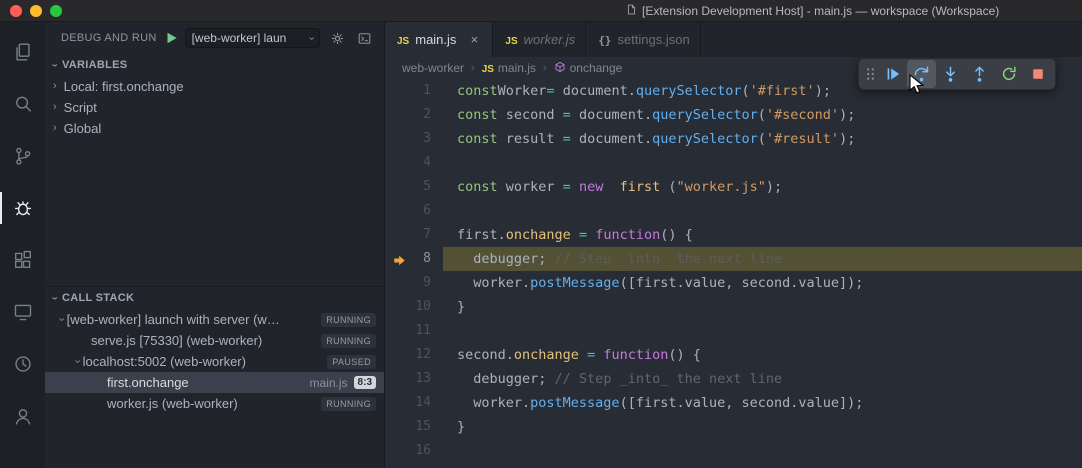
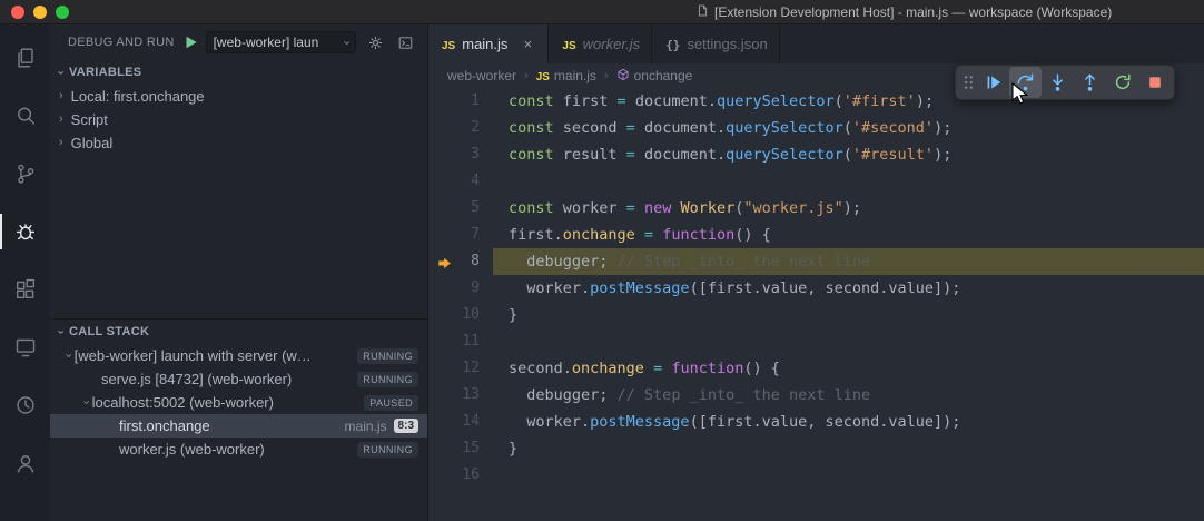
  [Extension Development Host] - main.js — workspace (Workspace)
  DEBUG AND RUN
  [web-worker] laun
  VARIABLES
  ›
  Local: first.onchange
  ›
  Script
  ›
  Global
  CALL STACK
  [web-worker] launch with server (w…
  RUNNING
- serve.js [75330] (web-worker)
+ serve.js [84732] (web-worker)
  RUNNING
  localhost:5002 (web-worker)
  PAUSED
  first.onchange
  main.js
  8:3
  worker.js (web-worker)
  RUNNING
  JS
  main.js
  ×
  JS
  worker.js
  {}
  settings.json
  web-worker
  ›
  JS
  main.js
  ›
  onchange
  1
- constWorker= document.querySelector('#first');
+ const first = document.querySelector('#first');
  2
  const second = document.querySelector('#second');
  3
  const result = document.querySelector('#result');
  4
  5
- const worker = new first ("worker.js");
+ const worker = new Worker("worker.js");
- 6
  7
  first.onchange = function() {
  8
  debugger; // Step _into_ the next line
  9
  worker.postMessage([first.value, second.value]);
  10
  }
  11
  12
  second.onchange = function() {
  13
  debugger; // Step _into_ the next line
  14
  worker.postMessage([first.value, second.value]);
  15
  }
  16
